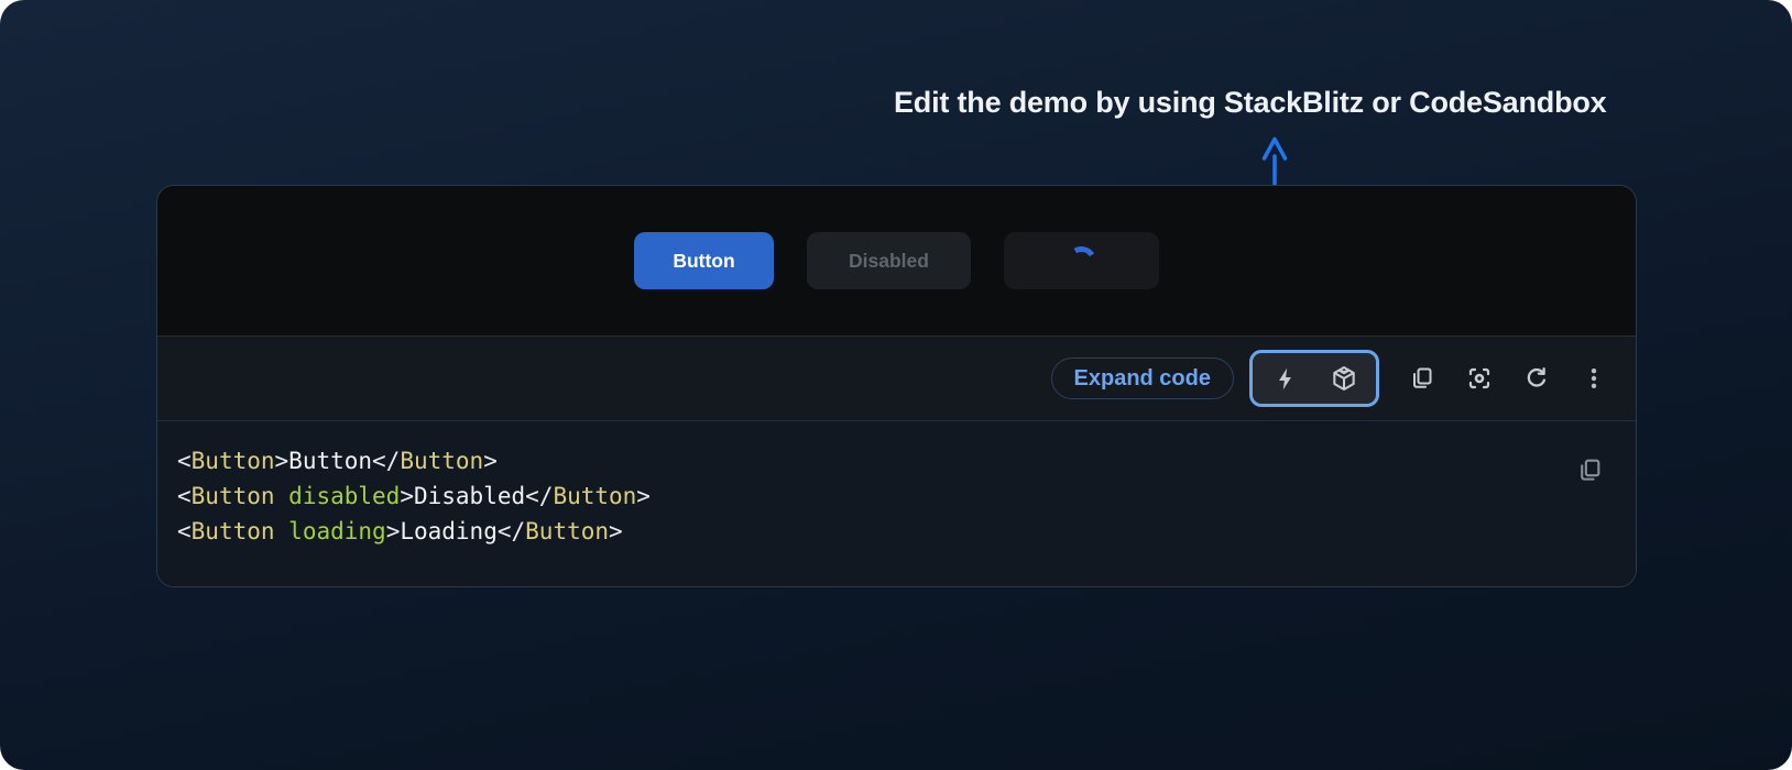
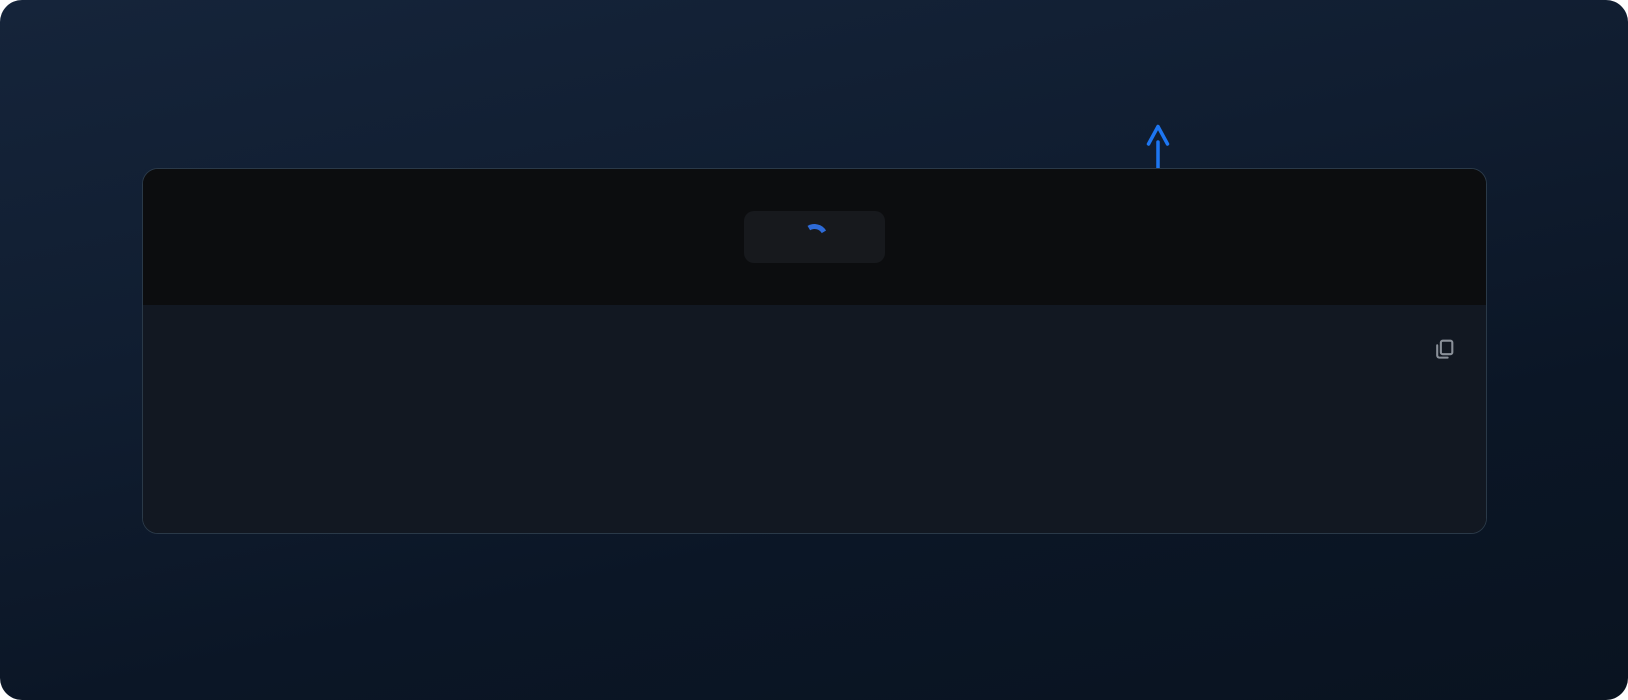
- Edit the demo by using StackBlitz or CodeSandbox
- Button
- Disabled
- Expand code
- <Button>Button</Button>
- <Button disabled>Disabled</Button>
- <Button loading>Loading</Button>
